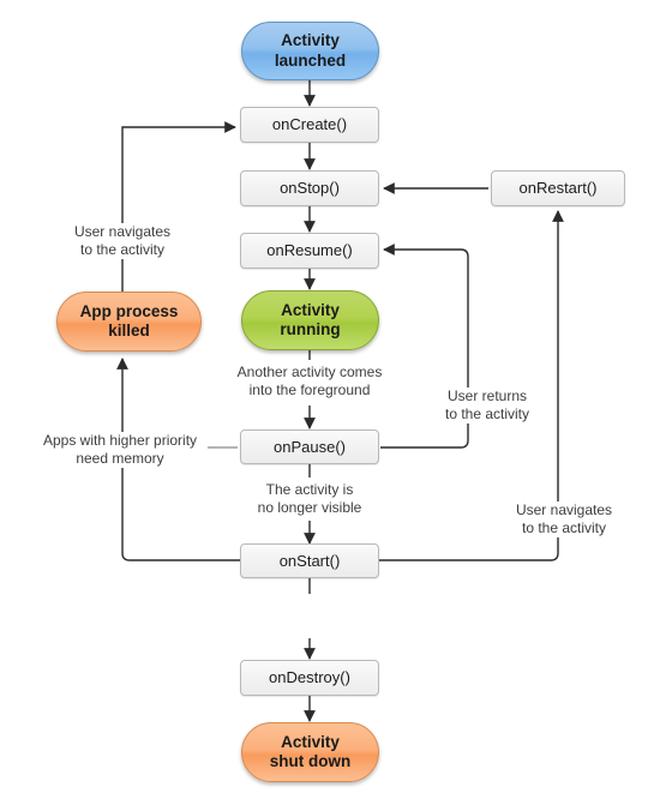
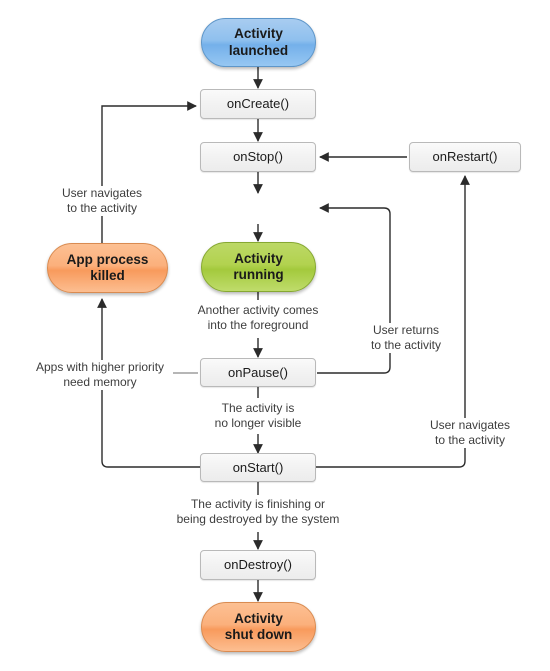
  Activity
  launched
  onCreate()
  onStop()
  onRestart()
- onResume()
  Activity
  running
  App process
  killed
  onPause()
  onStart()
  onDestroy()
  Activity
  shut down
  User navigates
  to the activity
  Another activity comes
  into the foreground
  User returns
  to the activity
  Apps with higher priority
  need memory
  The activity is
  no longer visible
  User navigates
  to the activity
+ The activity is finishing or
+ being destroyed by the system
